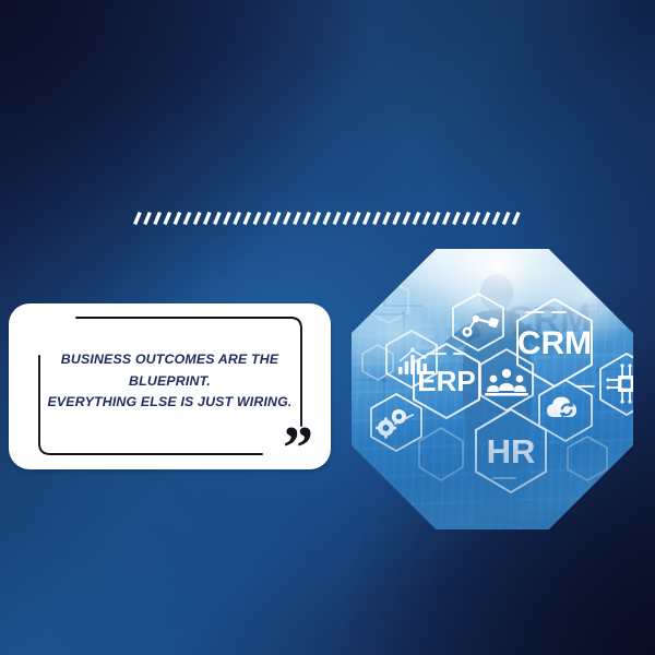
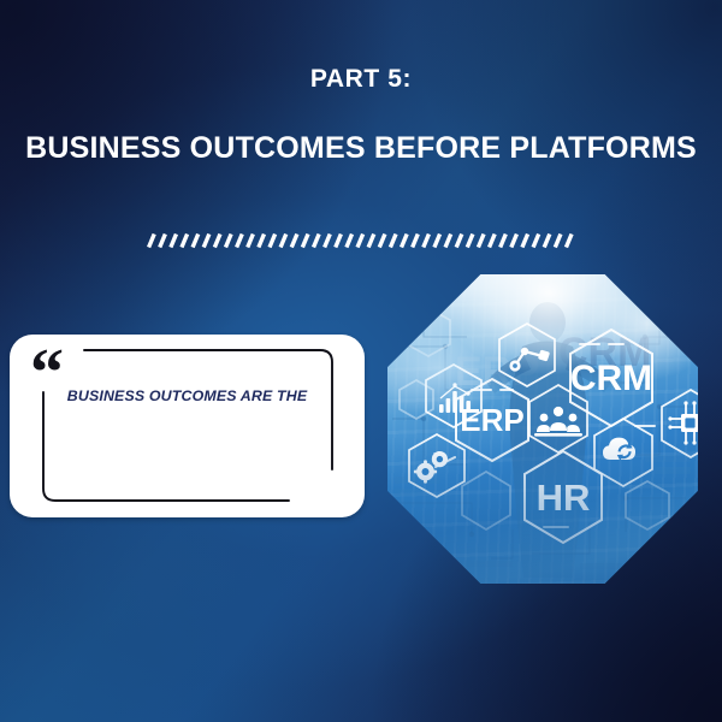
+ PART 5:
+ BUSINESS OUTCOMES BEFORE PLATFORMS
+ “
  BUSINESS OUTCOMES ARE THE
- BLUEPRINT.
- EVERYTHING ELSE IS JUST WIRING.
- ”
